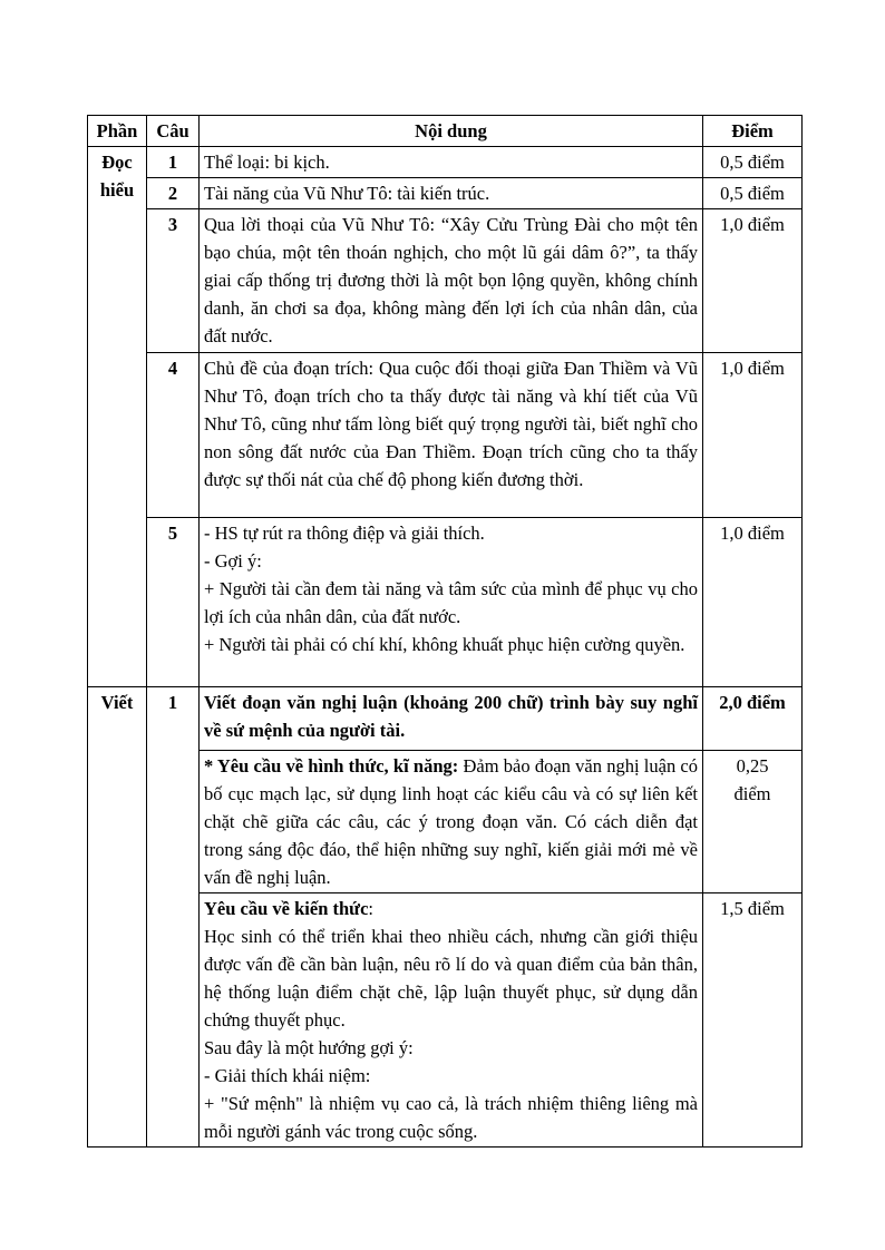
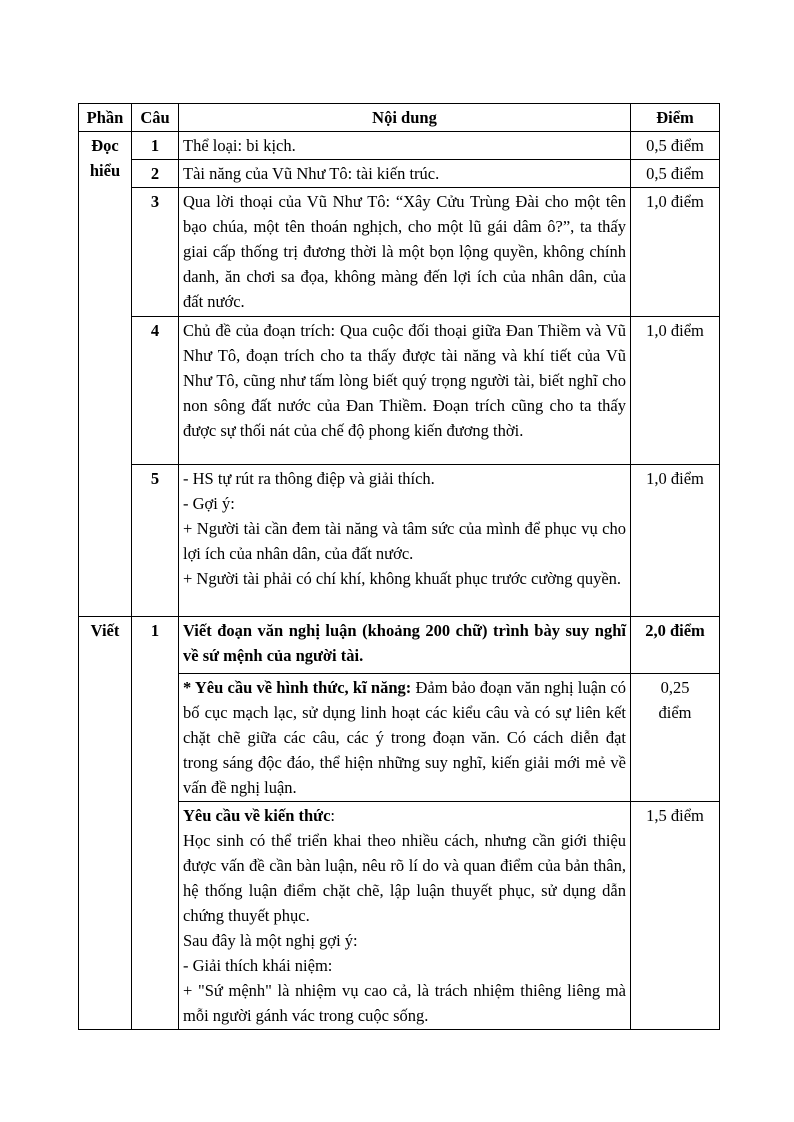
  Phần	Câu	Nội dung	Điểm
  Đọc hiểu	1	Thể loại: bi kịch.	0,5 điểm
  2	Tài năng của Vũ Như Tô: tài kiến trúc.	0,5 điểm
  3	Qua lời thoại của Vũ Như Tô: “Xây Cửu Trùng Đài cho một tên bạo chúa, một tên thoán nghịch, cho một lũ gái dâm ô?”, ta thấy giai cấp thống trị đương thời là một bọn lộng quyền, không chính danh, ăn chơi sa đọa, không màng đến lợi ích của nhân dân, của đất nước.	1,0 điểm
  4	Chủ đề của đoạn trích: Qua cuộc đối thoại giữa Đan Thiềm và Vũ Như Tô, đoạn trích cho ta thấy được tài năng và khí tiết của Vũ Như Tô, cũng như tấm lòng biết quý trọng người tài, biết nghĩ cho non sông đất nước của Đan Thiềm. Đoạn trích cũng cho ta thấy được sự thối nát của chế độ phong kiến đương thời.	1,0 điểm
- 5	- HS tự rút ra thông điệp và giải thích. - Gợi ý: + Người tài cần đem tài năng và tâm sức của mình để phục vụ cho lợi ích của nhân dân, của đất nước. + Người tài phải có chí khí, không khuất phục hiện cường quyền.	1,0 điểm
+ 5	- HS tự rút ra thông điệp và giải thích. - Gợi ý: + Người tài cần đem tài năng và tâm sức của mình để phục vụ cho lợi ích của nhân dân, của đất nước. + Người tài phải có chí khí, không khuất phục trước cường quyền.	1,0 điểm
  Viết	1	Viết đoạn văn nghị luận (khoảng 200 chữ) trình bày suy nghĩ về sứ mệnh của người tài.	2,0 điểm
  * Yêu cầu về hình thức, kĩ năng: Đảm bảo đoạn văn nghị luận có bố cục mạch lạc, sử dụng linh hoạt các kiểu câu và có sự liên kết chặt chẽ giữa các câu, các ý trong đoạn văn. Có cách diễn đạt trong sáng độc đáo, thể hiện những suy nghĩ, kiến giải mới mẻ về vấn đề nghị luận.	0,25 điểm
- Yêu cầu về kiến thức: Học sinh có thể triển khai theo nhiều cách, nhưng cần giới thiệu được vấn đề cần bàn luận, nêu rõ lí do và quan điểm của bản thân, hệ thống luận điểm chặt chẽ, lập luận thuyết phục, sử dụng dẫn chứng thuyết phục. Sau đây là một hướng gợi ý: - Giải thích khái niệm: + "Sứ mệnh" là nhiệm vụ cao cả, là trách nhiệm thiêng liêng mà mỗi người gánh vác trong cuộc sống.	1,5 điểm
+ Yêu cầu về kiến thức: Học sinh có thể triển khai theo nhiều cách, nhưng cần giới thiệu được vấn đề cần bàn luận, nêu rõ lí do và quan điểm của bản thân, hệ thống luận điểm chặt chẽ, lập luận thuyết phục, sử dụng dẫn chứng thuyết phục. Sau đây là một nghị gợi ý: - Giải thích khái niệm: + "Sứ mệnh" là nhiệm vụ cao cả, là trách nhiệm thiêng liêng mà mỗi người gánh vác trong cuộc sống.	1,5 điểm
